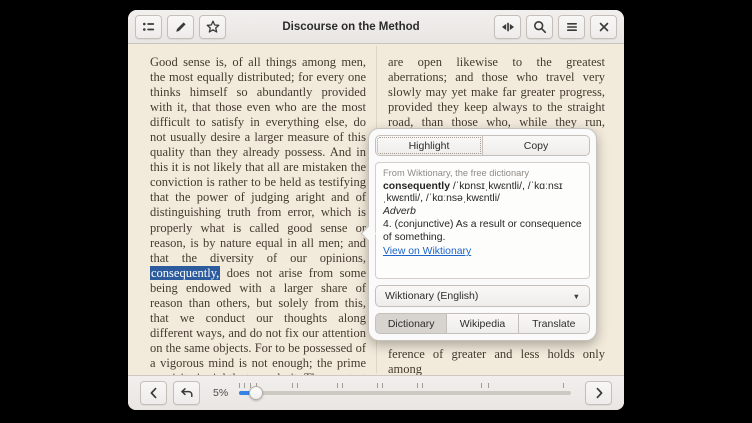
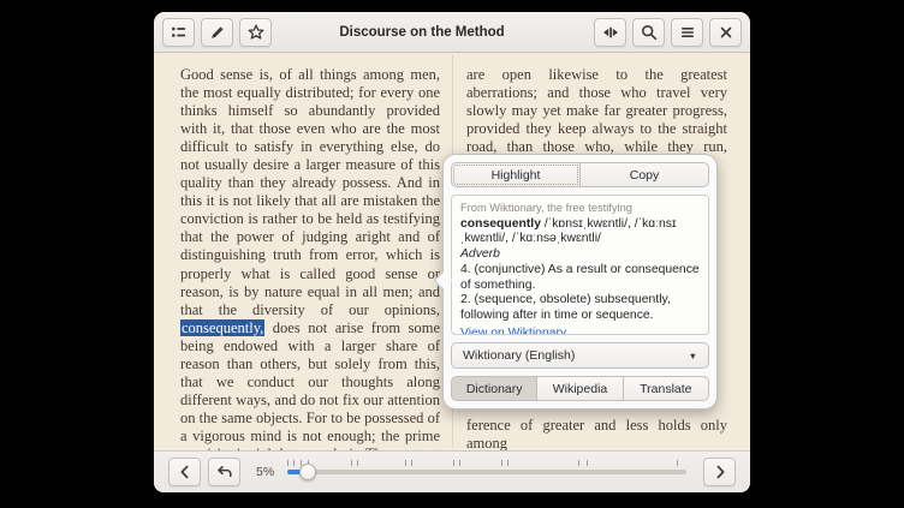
  Discourse on the Method
  Good sense is, of all things among men, the most equally distributed; for every one thinks himself so abundantly provided with it, that those even who are the most difficult to satisfy in everything else, do not usually desire a larger measure of this quality than they already possess. And in this it is not likely that all are mistaken the conviction is rather to be held as testifying that the power of judging aright and of distinguishing truth from error, which is properly what is called good sense or reason, is by nature equal in all men; and that the diversity of our opinions, consequently, does not arise from some being endowed with a larger share of reason than others, but solely from this, that we conduct our thoughts along different ways, and do not fix our attention on the same objects. For to be possessed of a vigorous mind is not enough; the prime
  are open likewise to the greatest aberrations; and those who travel very slowly may yet make far greater progress, provided they keep always to the straight road, than those who, while they run,
  ference of greater and less holds only among
  Highlight
  Copy
- From Wiktionary, the free dictionary
+ From Wiktionary, the free testifying
  consequently /ˈkɒnsɪˌkwɛntli/, /ˈkɑːnsɪˌkwɛntli/, /ˈkɑːnsəˌkwɛntli/
  Adverb
  4. (conjunctive) As a result or consequence of something.
+ 2. (sequence, obsolete) subsequently, following after in time or sequence.
  View on Wiktionary
  Wiktionary (English)
  ▼
  Dictionary
  Wikipedia
  Translate
  5%
